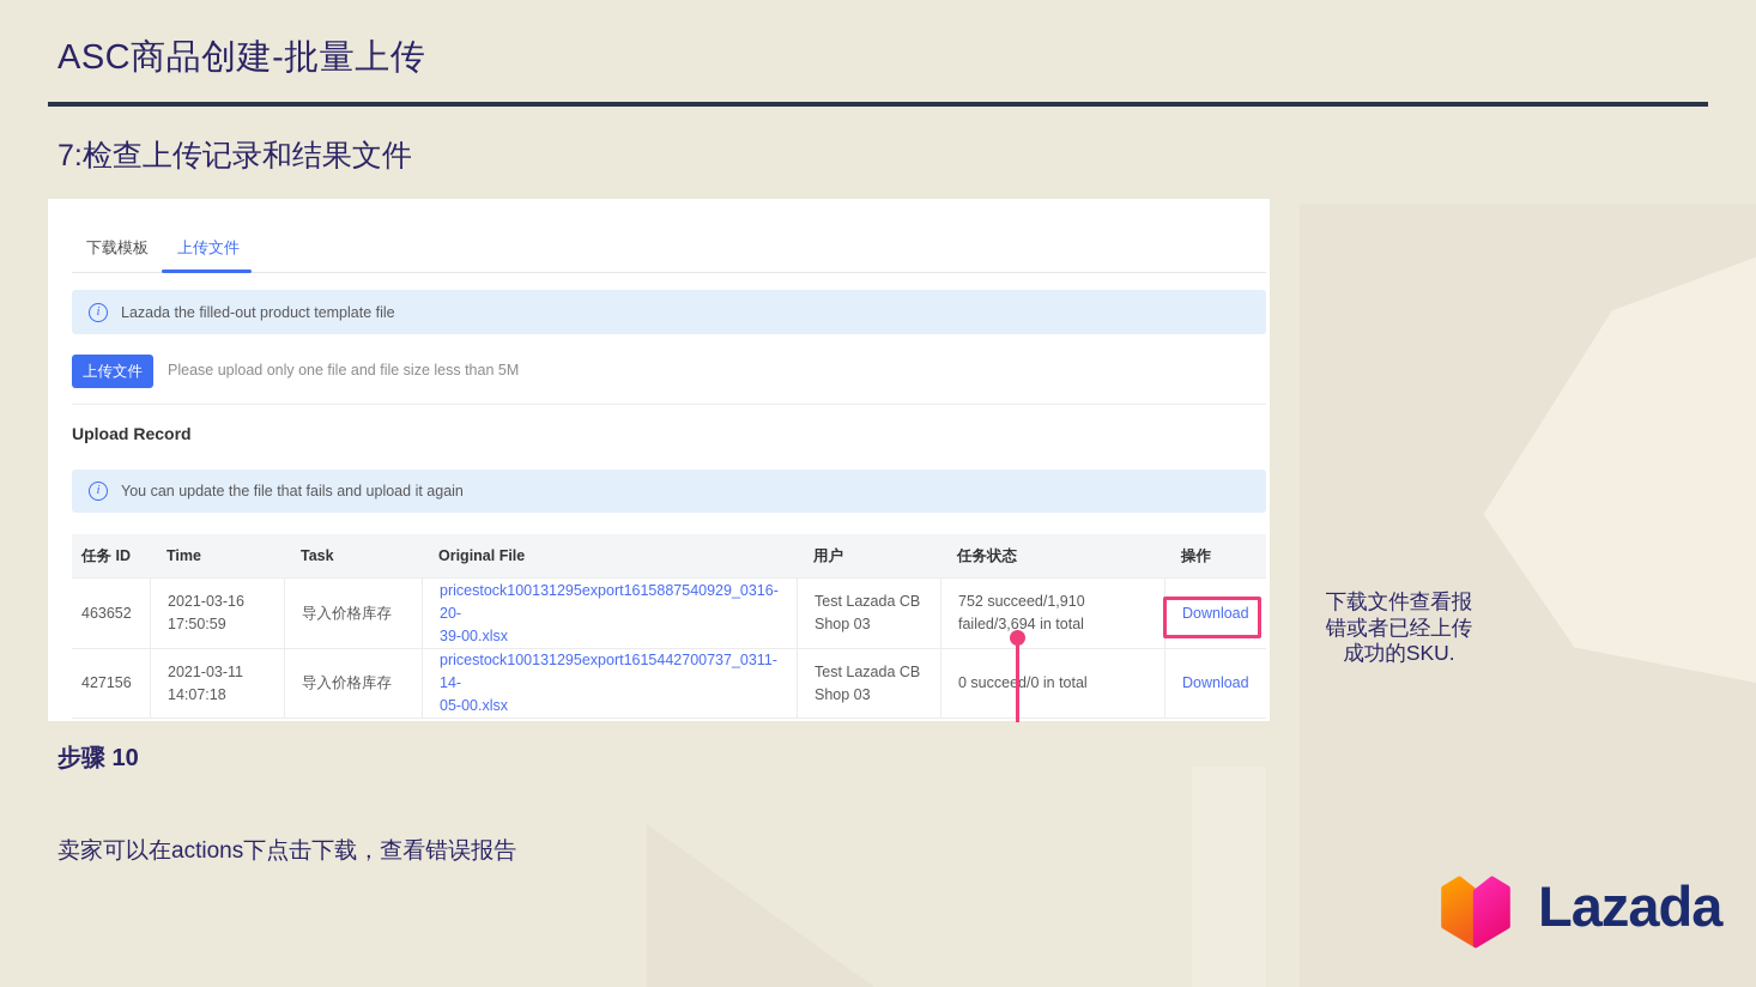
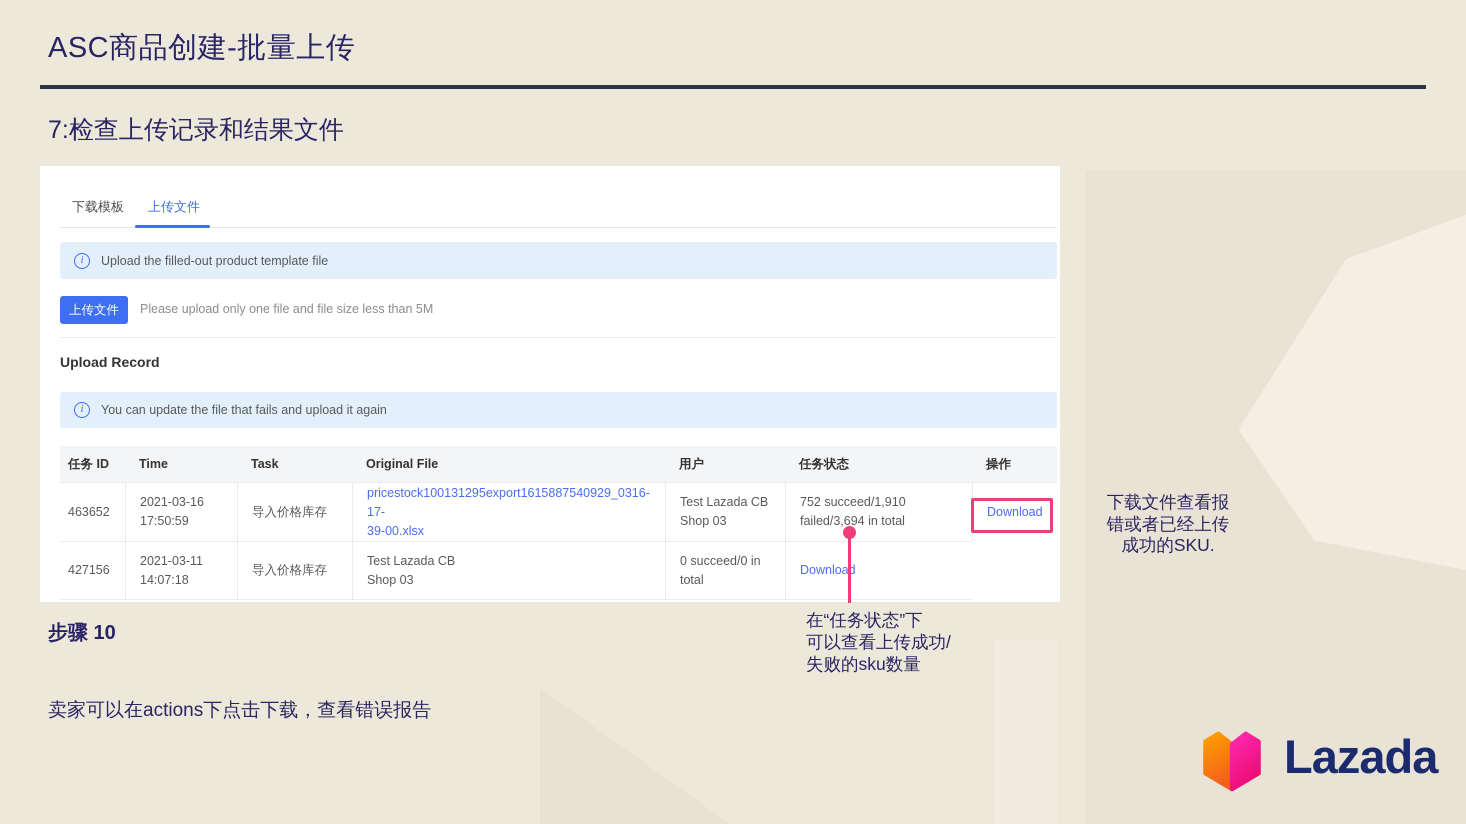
  ASC商品创建-批量上传
  7:检查上传记录和结果文件
  下载模板
  上传文件
  i
- Lazada the filled-out product template file
+ Upload the filled-out product template file
  上传文件
  Please upload only one file and file size less than 5M
  Upload Record
  i
  You can update the file that fails and upload it again
  任务 ID
  Time
  Task
  Original File
  用户
  任务状态
  操作
  463652
  2021-03-16
  17:50:59
  导入价格库存
- pricestock100131295export1615887540929_0316-20-
+ pricestock100131295export1615887540929_0316-17-
  39-00.xlsx
  Test Lazada CB
  Shop 03
  752 succeed/1,910
  failed/3,694 in total
  Download
  427156
  2021-03-11
  14:07:18
  导入价格库存
- pricestock100131295export1615442700737_0311-14-
- 05-00.xlsx
  Test Lazada CB
  Shop 03
  0 succeed/0 in total
  Download
+ 在“任务状态”下
+ 可以查看上传成功/
+ 失败的sku数量
  下载文件查看报
  错或者已经上传
  成功的SKU.
  步骤 10
  卖家可以在actions下点击下载，查看错误报告
  Lazada
